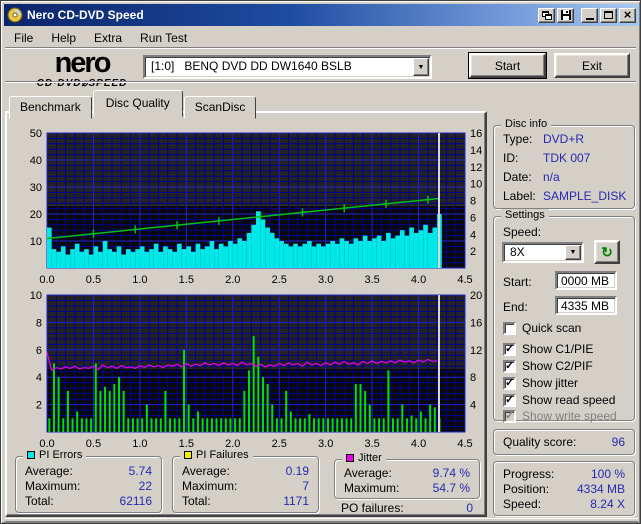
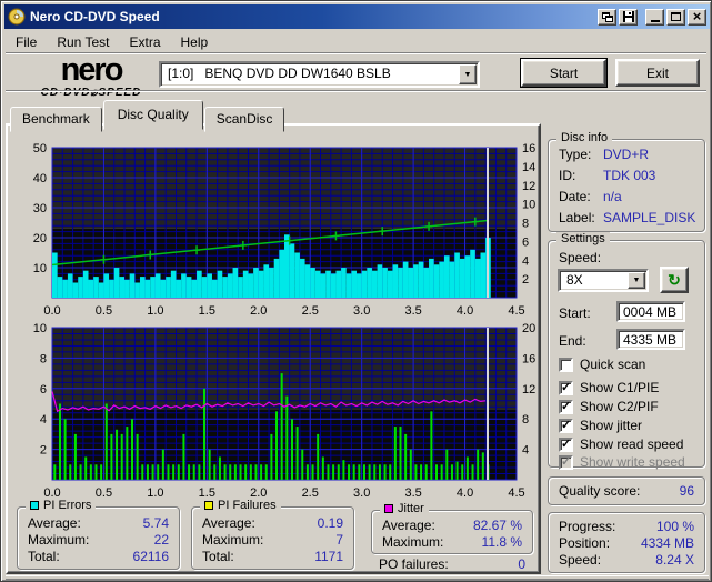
  Nero CD-DVD Speed
  ×
  File
- Help
+ Run Test
  Extra
- Run Test
+ Help
  nero
  CD·DVD⌀SPEED
  [1:0] BENQ DVD DD DW1640 BSLB
  Start
  Exit
  Benchmark
  Disc Quality
  ScanDisc
  10
  20
  30
  40
  50
  2
  4
  6
  8
  10
  12
  14
  16
  0.0
  0.5
  1.0
  1.5
  2.0
  2.5
  3.0
  3.5
  4.0
  4.5
  2
  4
  6
  8
  10
  4
  8
  12
  16
  20
  0.0
  0.5
  1.0
  1.5
  2.0
  2.5
  3.0
  3.5
  4.0
  4.5
  PI Errors
  Average:
  5.74
  Maximum:
  22
  Total:
  62116
  PI Failures
  Average:
  0.19
  Maximum:
  7
  Total:
  1171
  Jitter
  Average:
- 9.74 %
+ 82.67 %
  Maximum:
- 54.7 %
+ 11.8 %
  PO failures:
  0
  Disc info
  Type:
  DVD+R
  ID:
- TDK 007
+ TDK 003
  Date:
  n/a
  Label:
  SAMPLE_DISK
  Settings
  Speed:
  8X
  ↻
  Start:
- 0000 MB
+ 0004 MB
  End:
  4335 MB
  Quick scan
  Show C1/PIE
  Show C2/PIF
  Show jitter
  Show read speed
  Show write speed
  Quality score:
  96
  Progress:
  100 %
  Position:
  4334 MB
  Speed:
  8.24 X
